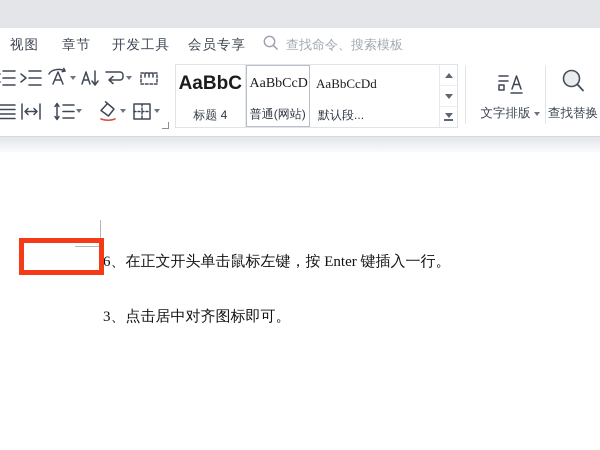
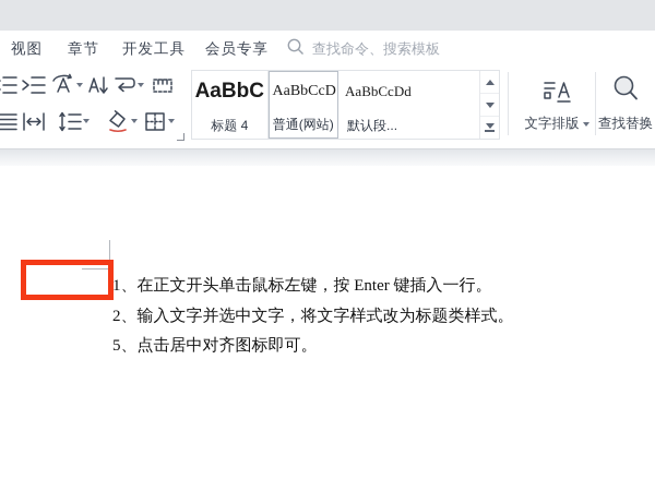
  视图
  章节
  开发工具
  会员专享
  查找命令、搜索模板
  AaBbC
  标题 4
  AaBbCcD
  普通(网站)
  AaBbCcDd
  默认段...
  文字排版
  查找替换
- 6、在正文开头单击鼠标左键，按 Enter 键插入一行。
+ 1、在正文开头单击鼠标左键，按 Enter 键插入一行。
+ 2、输入文字并选中文字，将文字样式改为标题类样式。
- 3、点击居中对齐图标即可。
+ 5、点击居中对齐图标即可。
